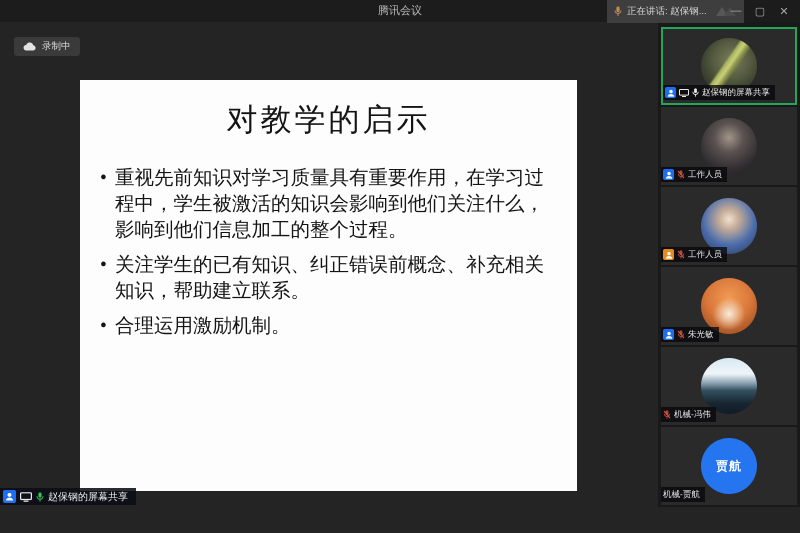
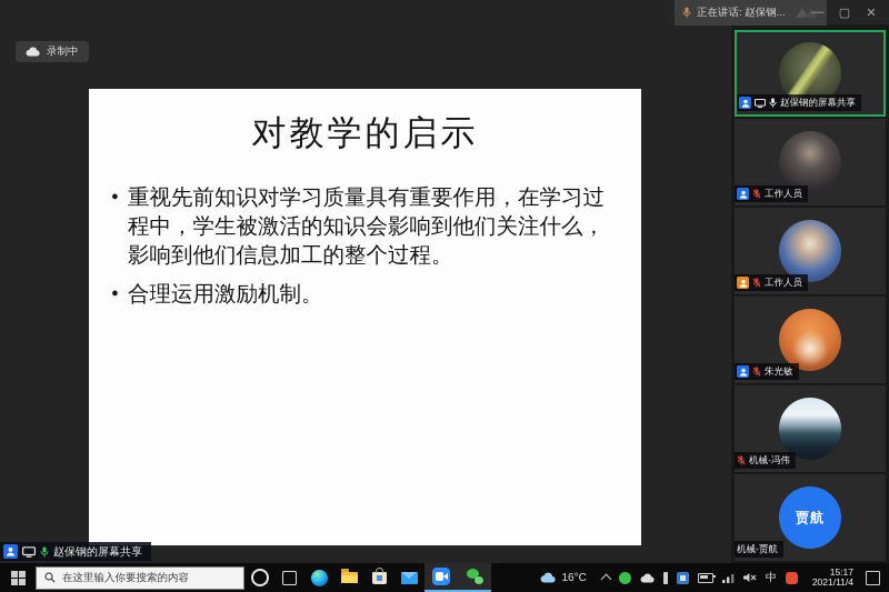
- 腾讯会议
  正在讲话: 赵保钢...
  —
  ▢
  ✕
  录制中
  对教学的启示
  重视先前知识对学习质量具有重要作用，在学习过程中，学生被激活的知识会影响到他们关注什么，影响到他们信息加工的整个过程。
- 关注学生的已有知识、纠正错误前概念、补充相关知识，帮助建立联系。
  合理运用激励机制。
  赵保钢的屏幕共享
  工作人员
  工作人员
  朱光敏
  机械-冯伟
  贾航
  机械-贾航
  赵保钢的屏幕共享
+ 在这里输入你要搜索的内容
+ 16°C
+ 中
+ 15:17
+ 2021/11/4
